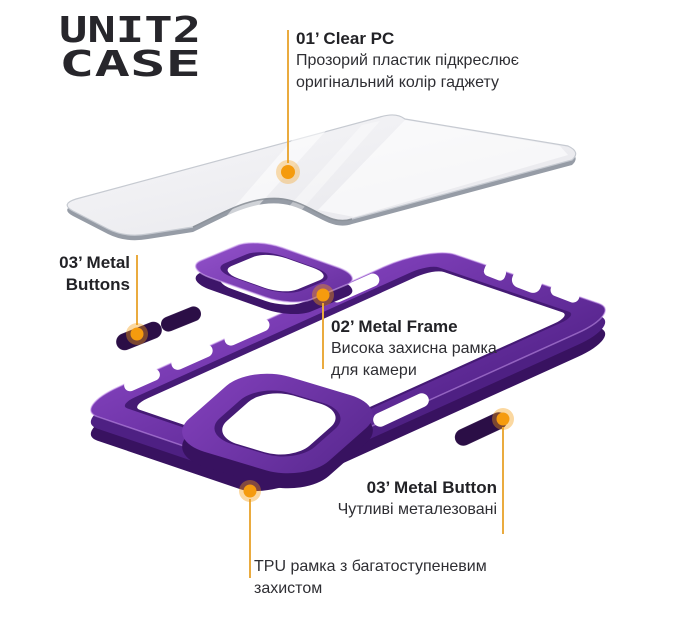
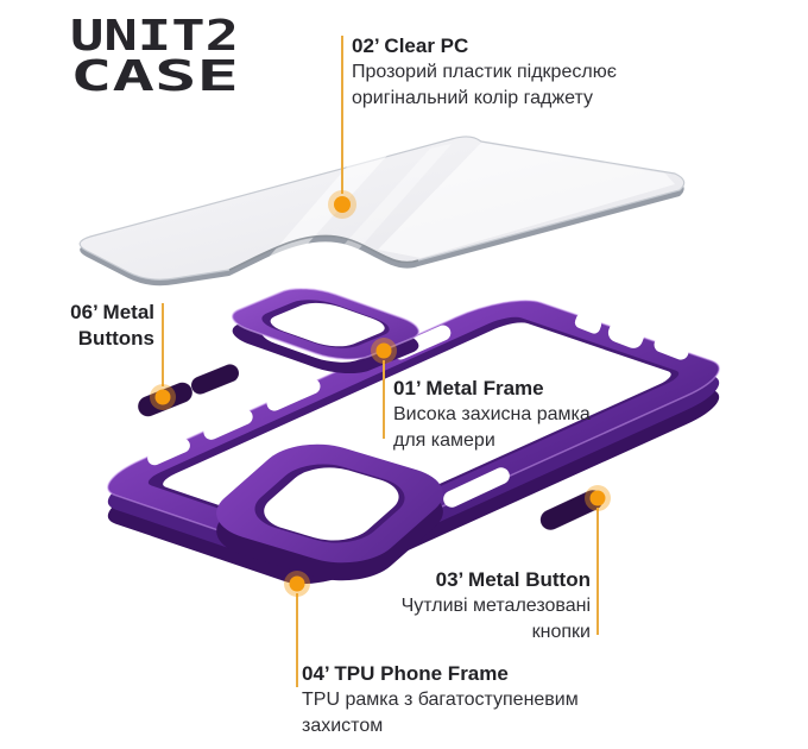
  UNIT2
  CASE
- 01’ Clear PC
+ 02’ Clear PC
  Прозорий пластик підкреслює
  оригінальний колір гаджету
- 03’ Metal
+ 06’ Metal
  Buttons
- 02’ Metal Frame
+ 01’ Metal Frame
  Висока захисна рамка
  для камери
  03’ Metal Button
  Чутливі металезовані
+ кнопки
+ 04’ TPU Phone Frame
  TPU рамка з багатоступеневим
  захистом
